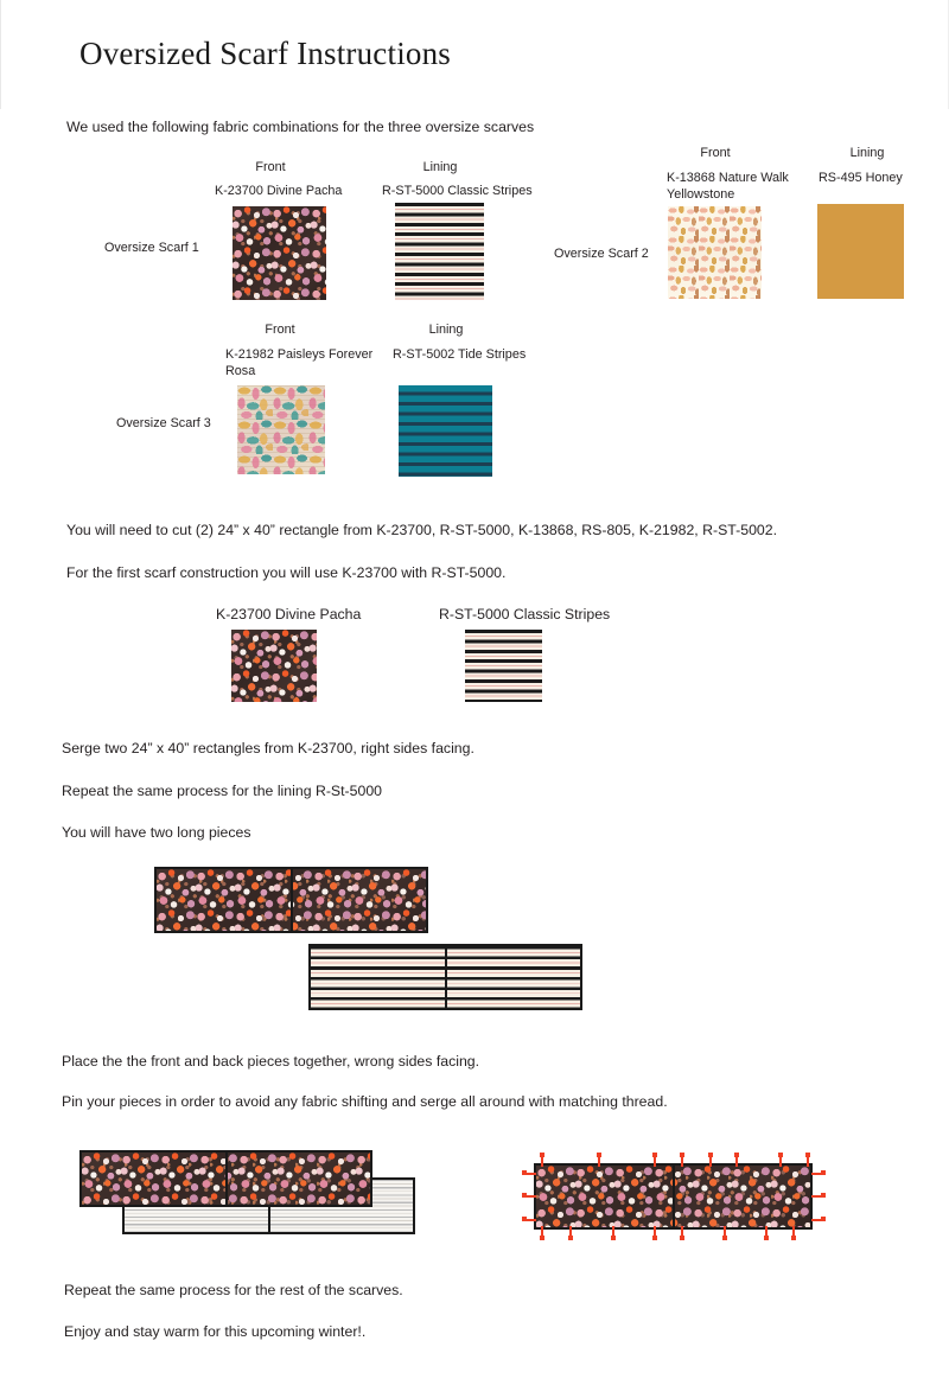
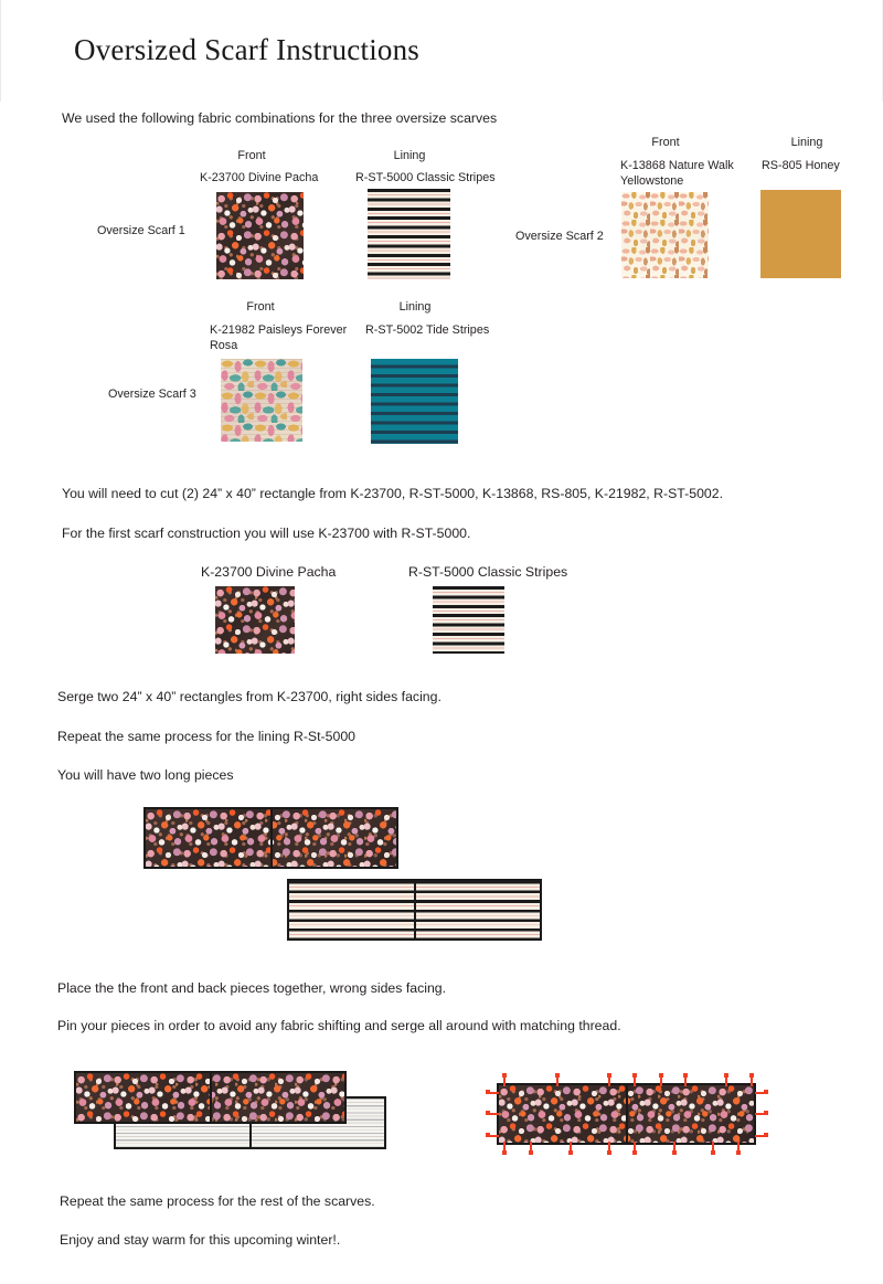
  Oversized Scarf Instructions
  We used the following fabric combinations for the three oversize scarves
  Front
  Lining
  K-23700 Divine Pacha
  R-ST-5000 Classic Stripes
  Oversize Scarf 1
  Front
  Lining
  K-13868 Nature Walk Yellowstone
- RS-495 Honey
+ RS-805 Honey
  Oversize Scarf 2
  Front
  Lining
  K-21982 Paisleys Forever Rosa
  R-ST-5002 Tide Stripes
  Oversize Scarf 3
  You will need to cut (2) 24” x 40” rectangle from K-23700, R-ST-5000, K-13868, RS-805, K-21982, R-ST-5002.
  For the first scarf construction you will use K-23700 with R-ST-5000.
  K-23700 Divine Pacha
  R-ST-5000 Classic Stripes
  Serge two 24” x 40” rectangles from K-23700, right sides facing.
  Repeat the same process for the lining R-St-5000
  You will have two long pieces
  Place the the front and back pieces together, wrong sides facing.
  Pin your pieces in order to avoid any fabric shifting and serge all around with matching thread.
  Repeat the same process for the rest of the scarves.
  Enjoy and stay warm for this upcoming winter!.
